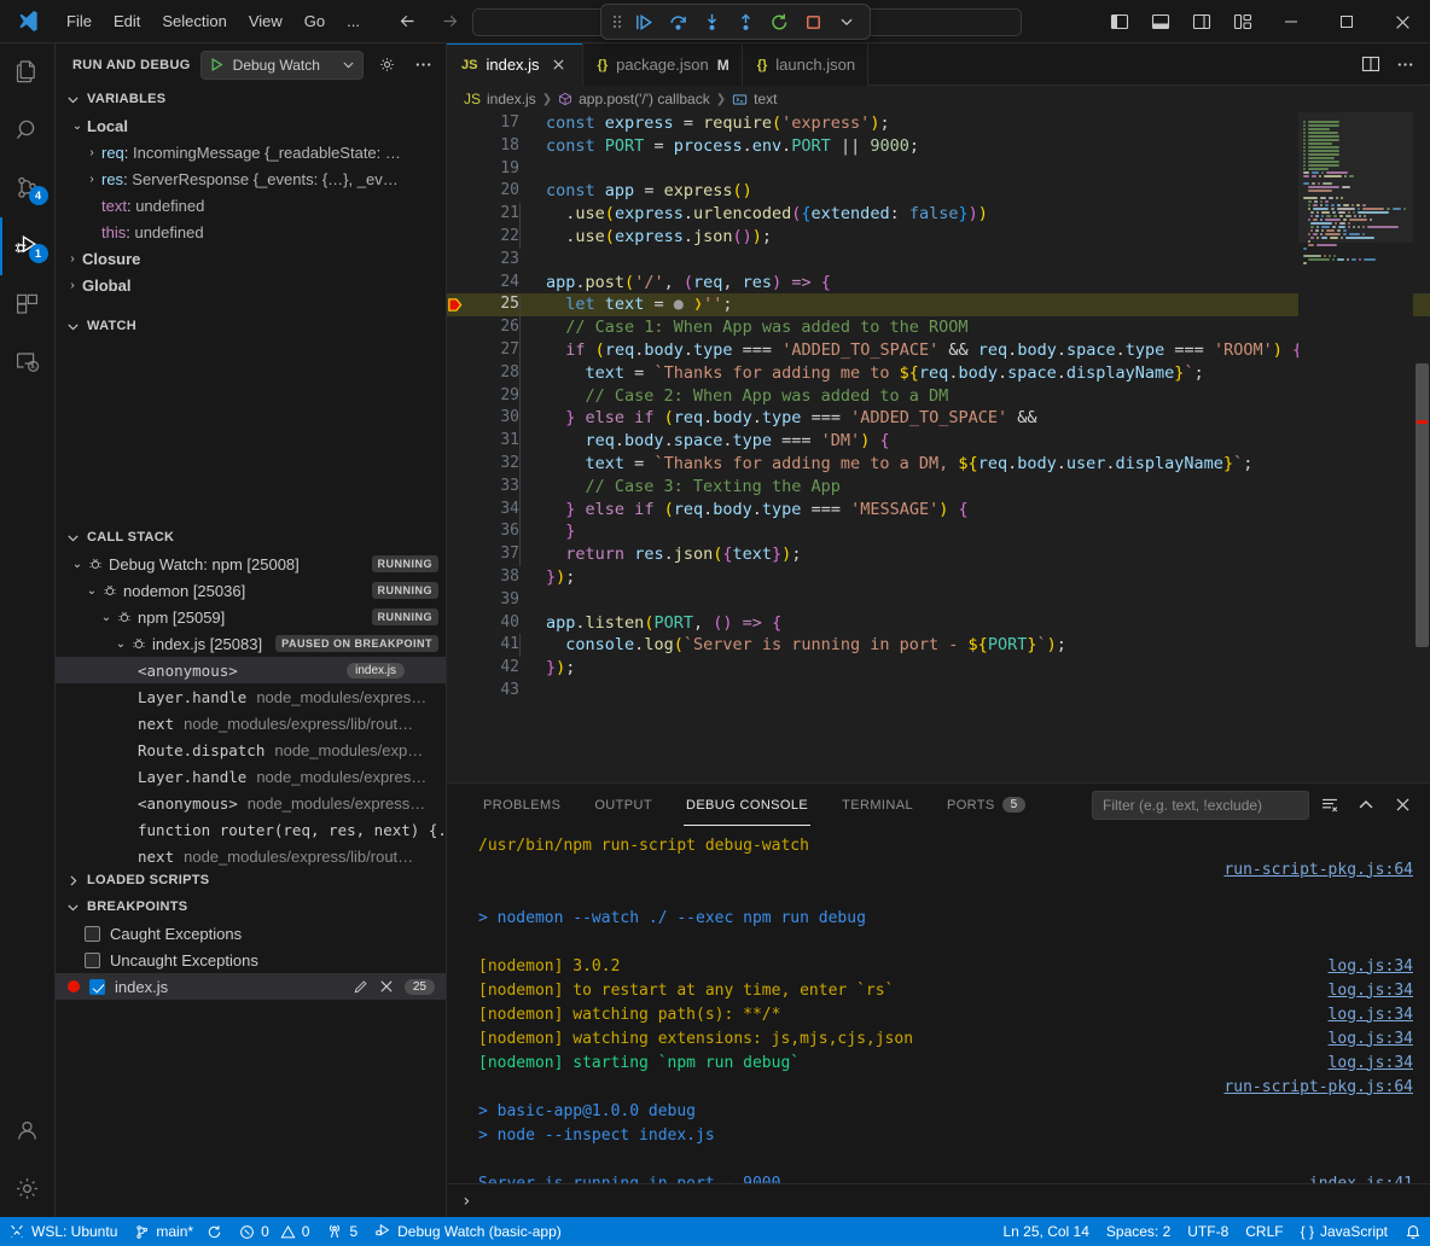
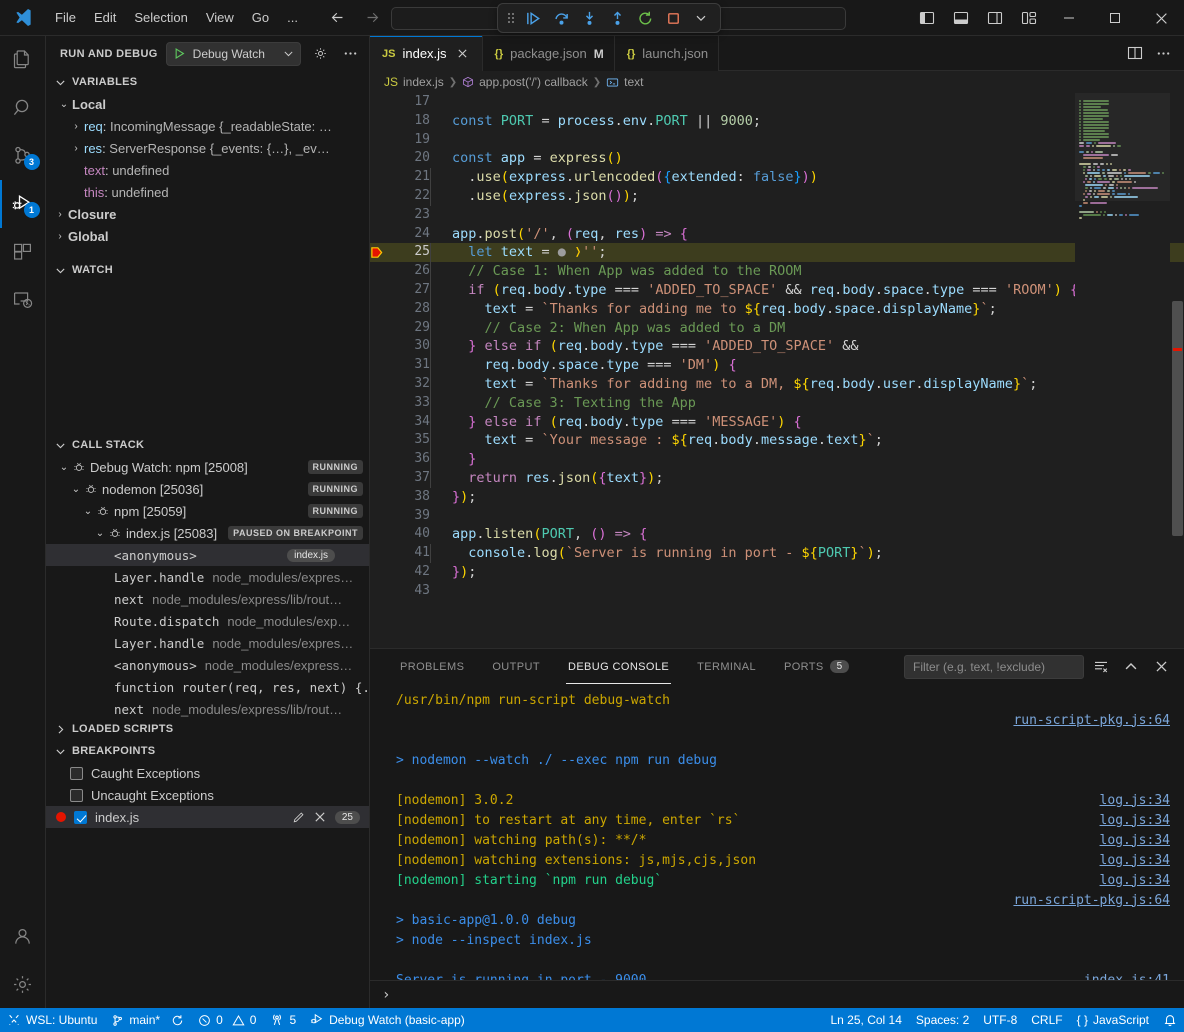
  File
  Edit
  Selection
  View
  Go
  ...
- 4
+ 3
  1
  RUN AND DEBUG
  Debug Watch
  VARIABLES
  ⌄
  Local
  ›
  req
  :
  IncomingMessage {_readableState: …
  ›
  res
  :
  ServerResponse {_events: {…}, _ev…
  text
  :
  undefined
  this
  :
  undefined
  ›
  Closure
  ›
  Global
  WATCH
  CALL STACK
  ⌄
  Debug Watch: npm [25008]
  RUNNING
  ⌄
  nodemon [25036]
  RUNNING
  ⌄
  npm [25059]
  RUNNING
  ⌄
  index.js [25083]
  PAUSED ON BREAKPOINT
  <anonymous>
  index.js
  Layer.handle
  node_modules/expres…
  next
  node_modules/express/lib/rout…
  Route.dispatch
  node_modules/exp…
  Layer.handle
  node_modules/expres…
  <anonymous>
  node_modules/express…
  function router(req, res, next) {.
  next
  node_modules/express/lib/rout…
  LOADED SCRIPTS
  BREAKPOINTS
  Caught Exceptions
  Uncaught Exceptions
  index.js
  25
  JS
  index.js
  {}
  package.json
  M
  {}
  launch.json
  JS
  index.js
  ❯
  app.post('/') callback
  ❯
  text
  17
- const express = require('express');
  18
  const PORT = process.env.PORT || 9000;
  19
  20
  const app = express()
  21
  .use(express.urlencoded({extended: false}))
  22
  .use(express.json());
  23
  24
  app.post('/', (req, res) => {
  25
  let text = ● ❭'';
  26
  // Case 1: When App was added to the ROOM
  27
  if (req.body.type === 'ADDED_TO_SPACE' && req.body.space.type === 'ROOM')
  28
  text = `Thanks for adding me to ${req.body.space.displayName}`;
  29
  // Case 2: When App was added to a DM
  30
  } else if (req.body.type === 'ADDED_TO_SPACE' &&
  31
  req.body.space.type === 'DM') {
  32
  text = `Thanks for adding me to a DM, ${req.body.user.displayName}`;
  33
  // Case 3: Texting the App
  34
  } else if (req.body.type === 'MESSAGE') {
+ 35
+ text = `Your message : ${req.body.message.text}`;
  36
  }
  37
  return res.json({text});
  38
  });
  39
  40
  app.listen(PORT, () => {
  41
  console.log(`Server is running in port - ${PORT}`);
  42
  });
  43
  PROBLEMS
  OUTPUT
  DEBUG CONSOLE
  TERMINAL
  PORTS
  5
  Filter (e.g. text, !exclude)
  /usr/bin/npm run-script debug-watch
  run-script-pkg.js:64
  > nodemon --watch ./ --exec npm run debug
  [nodemon] 3.0.2
  log.js:34
  [nodemon] to restart at any time, enter `rs`
  log.js:34
  [nodemon] watching path(s): **/*
  log.js:34
  [nodemon] watching extensions: js,mjs,cjs,json
  log.js:34
  [nodemon] starting `npm run debug`
  log.js:34
  run-script-pkg.js:64
  > basic-app@1.0.0 debug
  > node --inspect index.js
  ›
  WSL: Ubuntu
  main*
  0
  0
  5
  Debug Watch (basic-app)
  Ln 25, Col 14
  Spaces: 2
  UTF-8
  CRLF
  { }
  JavaScript
